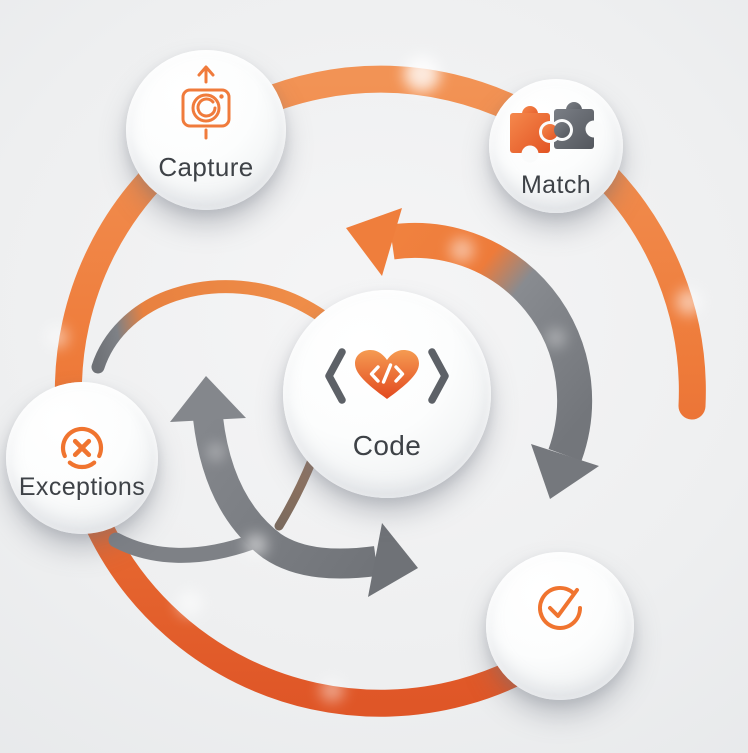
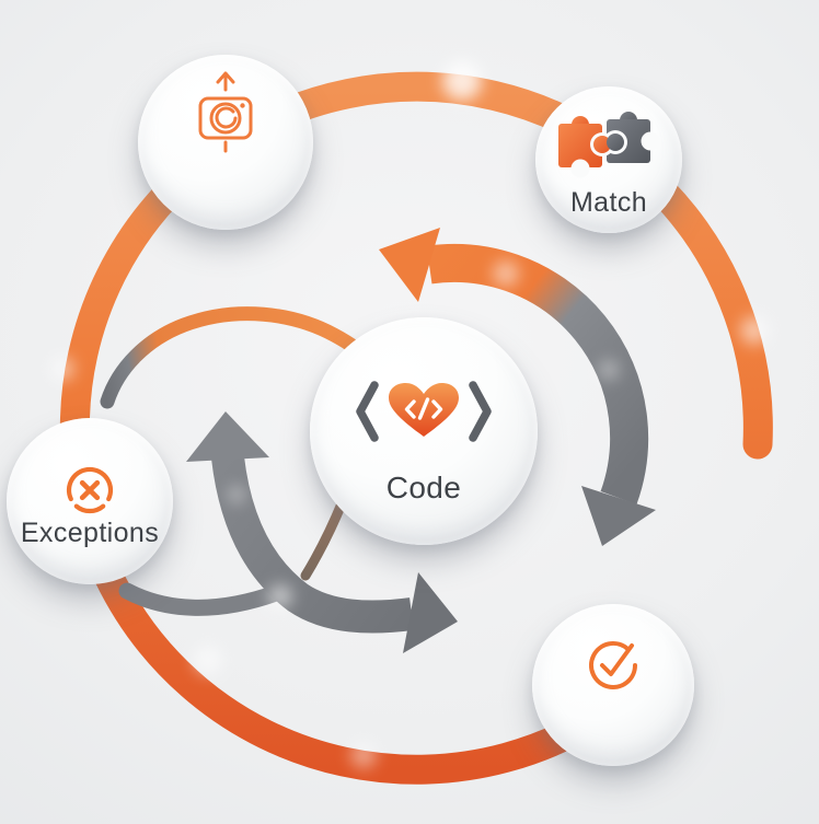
- Capture
  Match
  Code
  Exceptions
